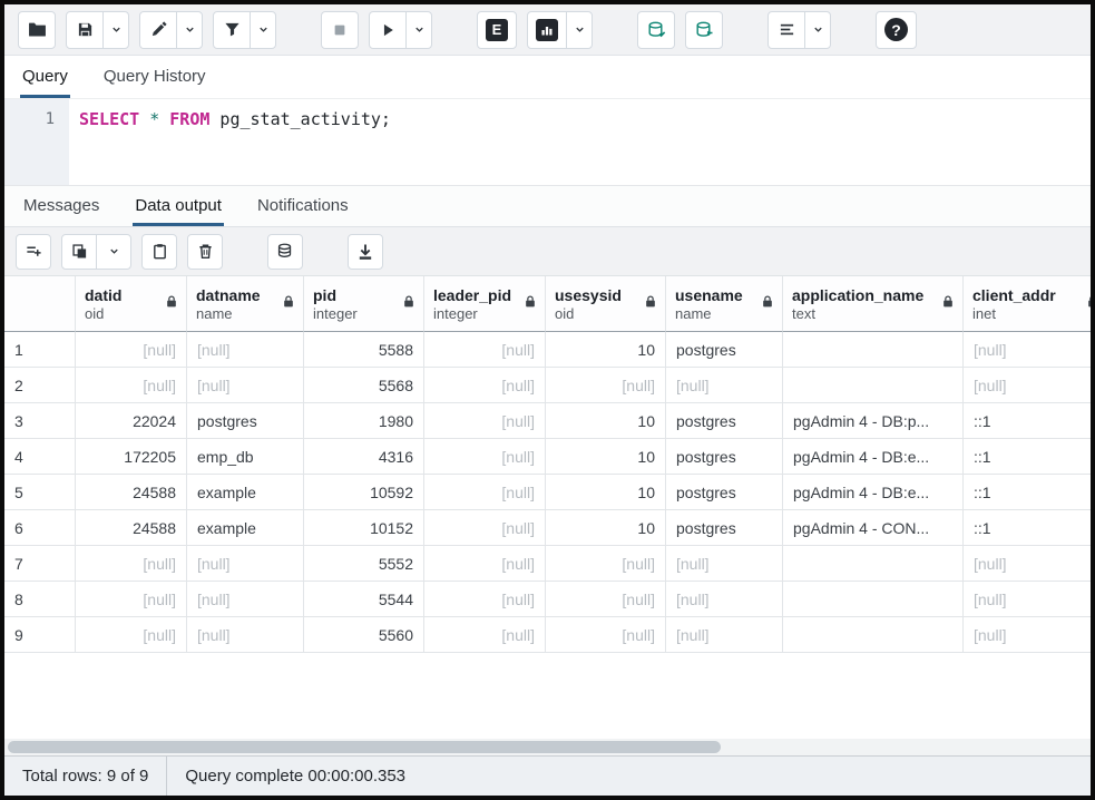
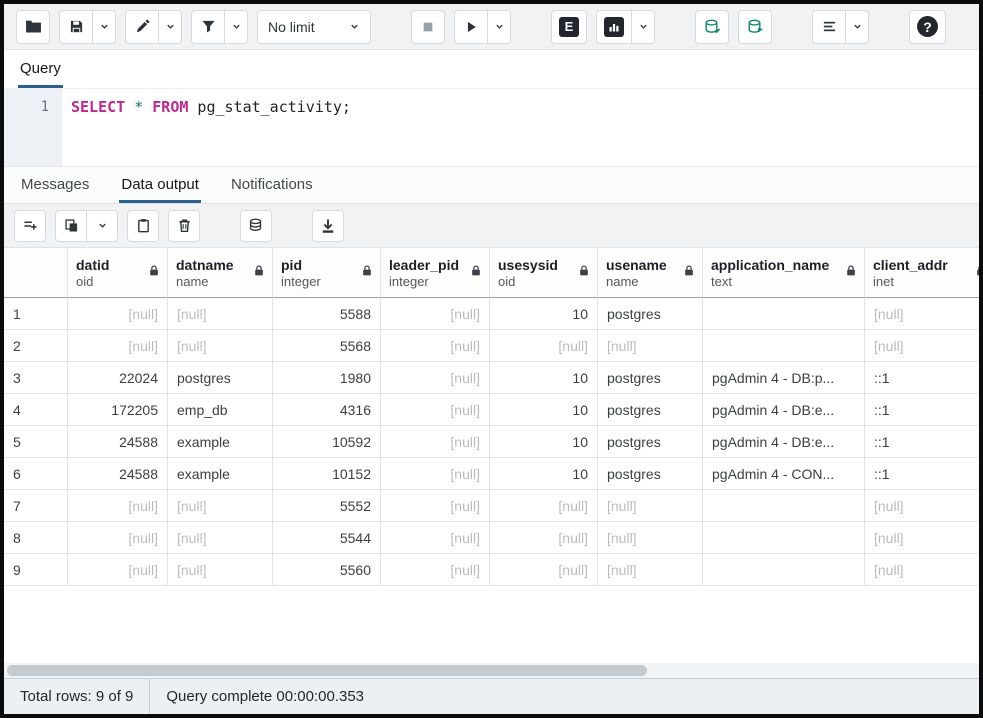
+ No limit
  E
  ?
  Query
- Query History
  1
  SELECT * FROM pg_stat_activity;
  Messages
  Data output
  Notifications
  	datidoid	datnamename	pidinteger	leader_pidinteger	usesysidoid	usenamename	application_nametext	client_addrinet
  1	[null]	[null]	5588	[null]	10	postgres		[null]
  2	[null]	[null]	5568	[null]	[null]	[null]		[null]
  3	22024	postgres	1980	[null]	10	postgres	pgAdmin 4 - DB:p...	::1
  4	172205	emp_db	4316	[null]	10	postgres	pgAdmin 4 - DB:e...	::1
  5	24588	example	10592	[null]	10	postgres	pgAdmin 4 - DB:e...	::1
  6	24588	example	10152	[null]	10	postgres	pgAdmin 4 - CON...	::1
  7	[null]	[null]	5552	[null]	[null]	[null]		[null]
  8	[null]	[null]	5544	[null]	[null]	[null]		[null]
  9	[null]	[null]	5560	[null]	[null]	[null]		[null]
  Total rows: 9 of 9
  Query complete 00:00:00.353
